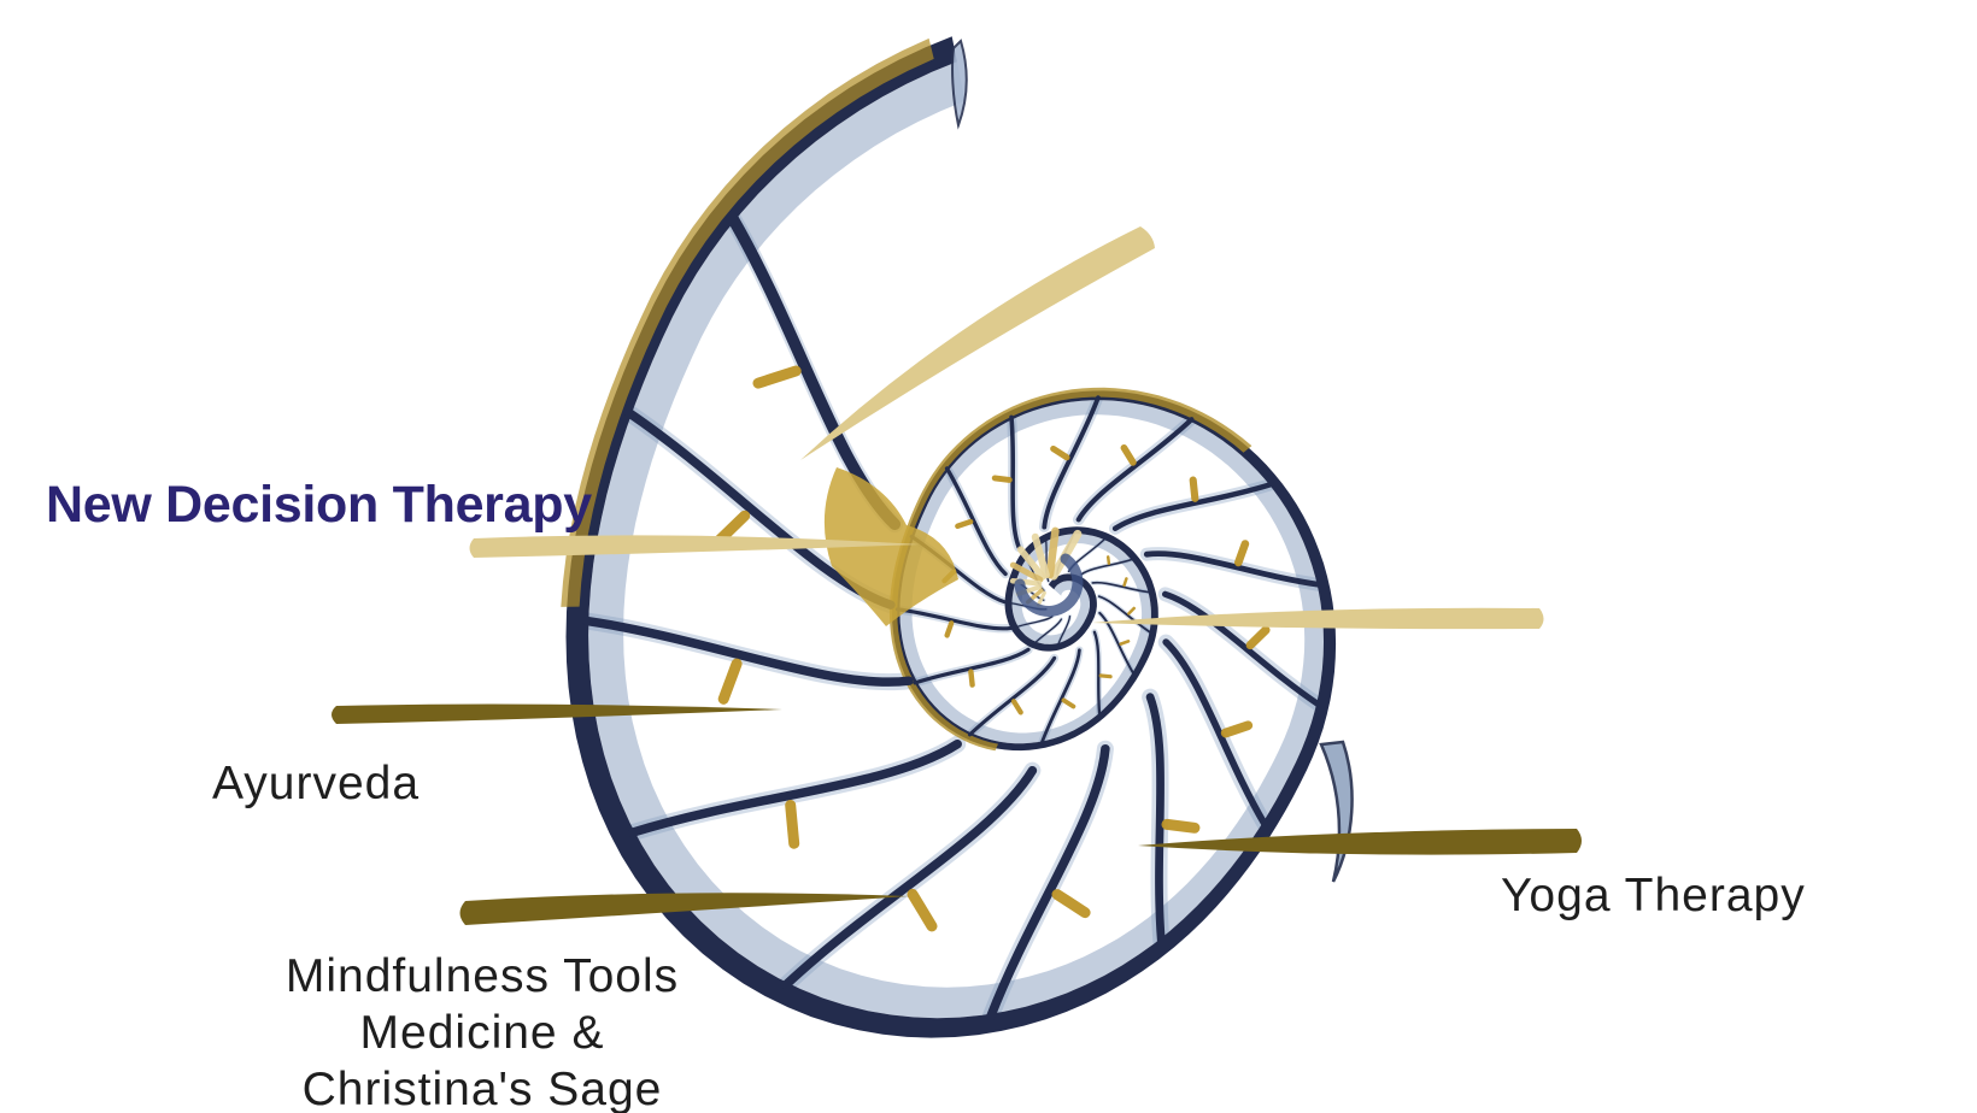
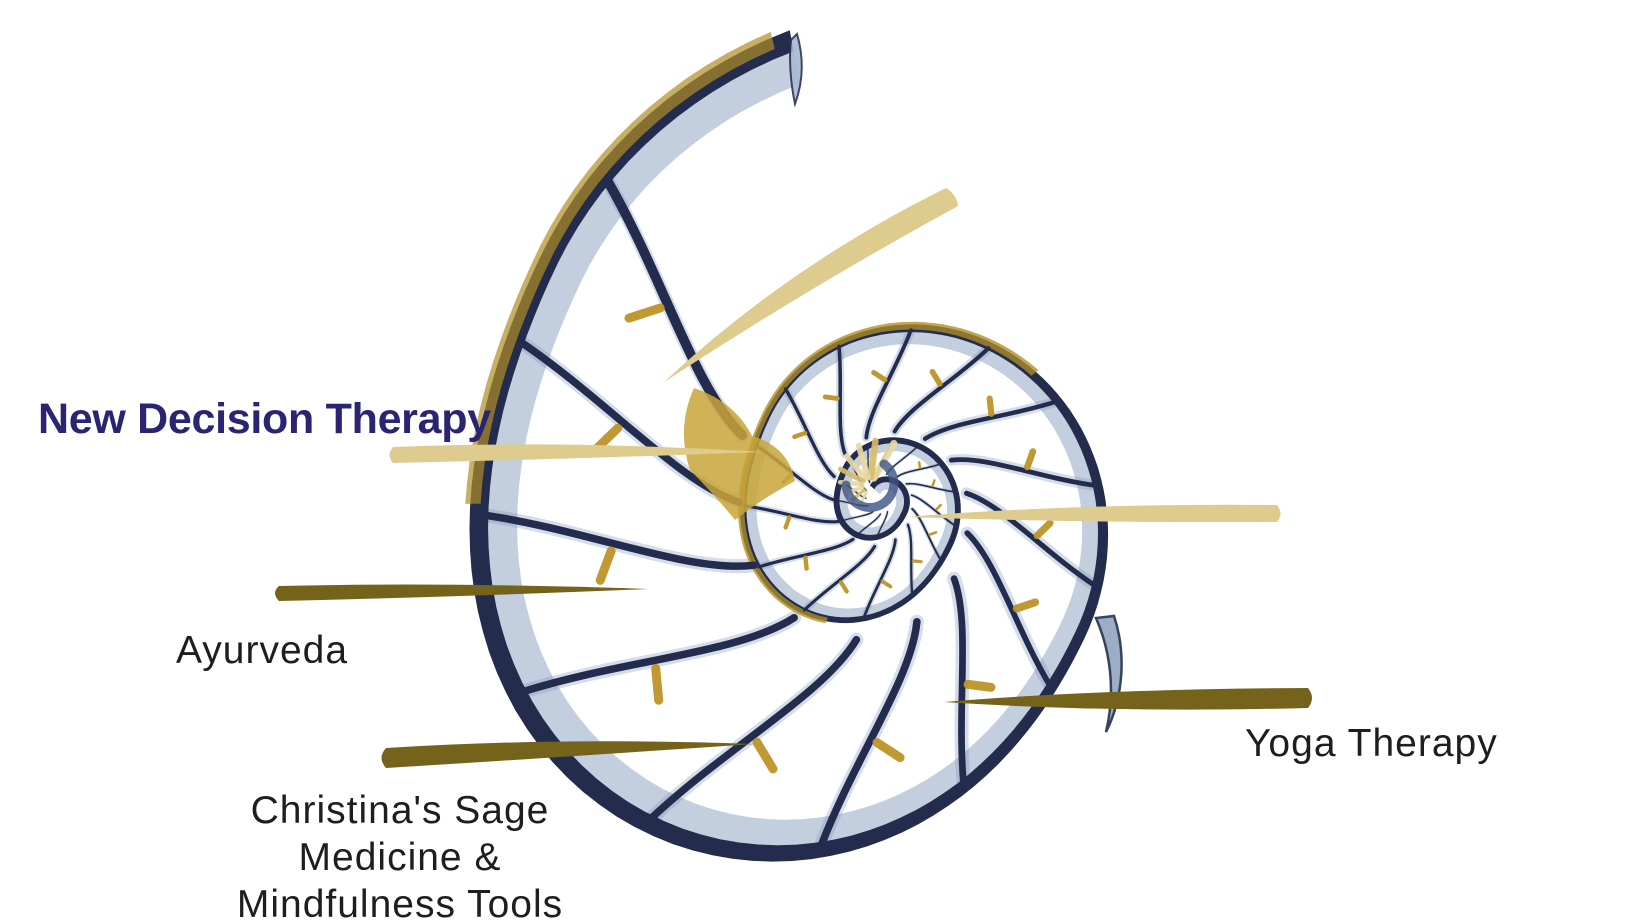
  New Decision Therapy
  Ayurveda
  Yoga Therapy
- Mindfulness Tools
+ Christina's Sage
  Medicine &
- Christina's Sage
+ Mindfulness Tools
